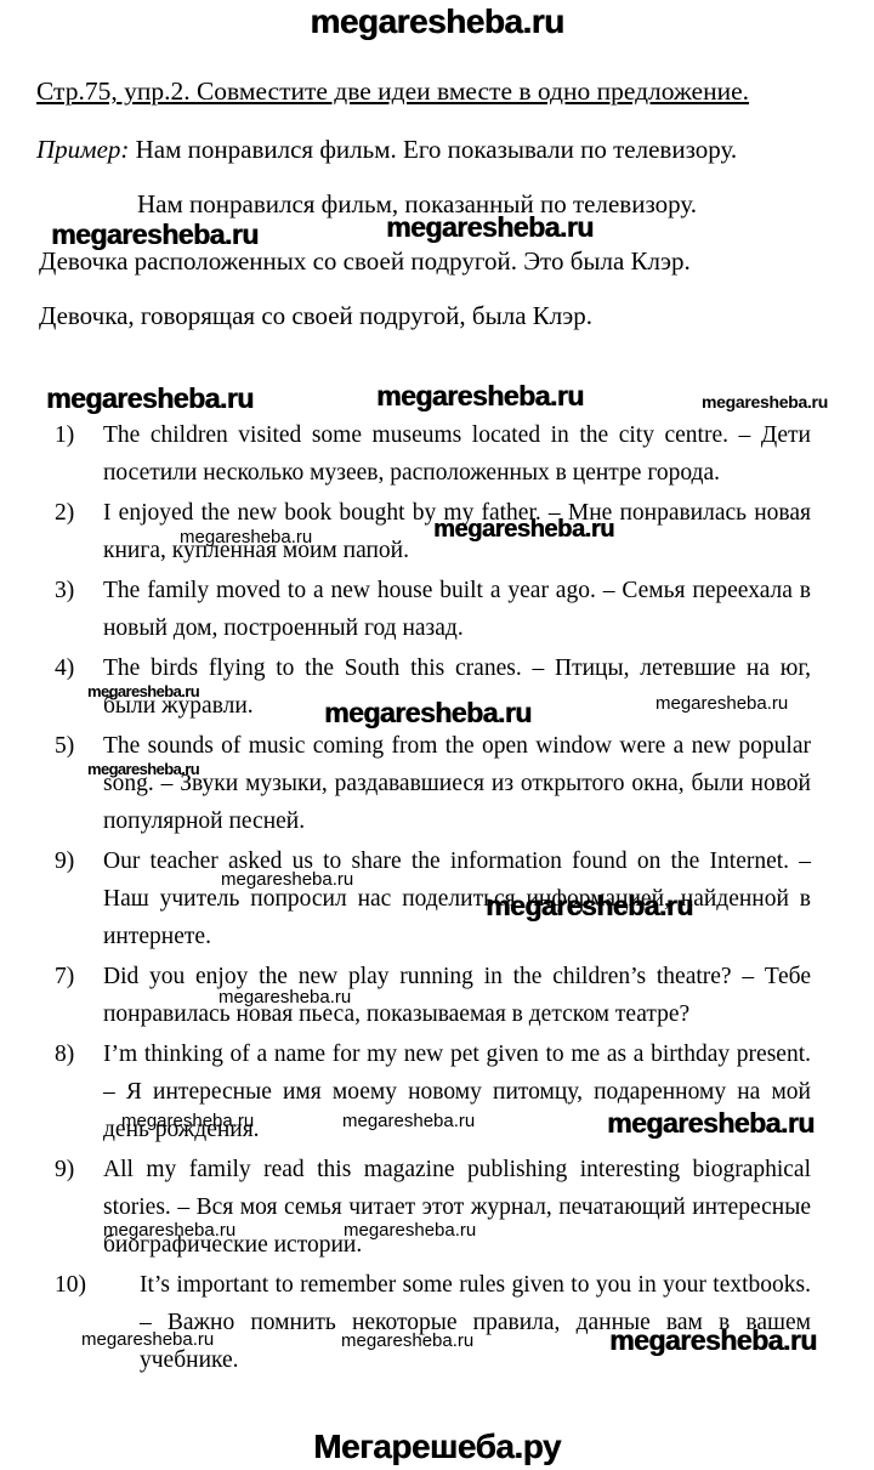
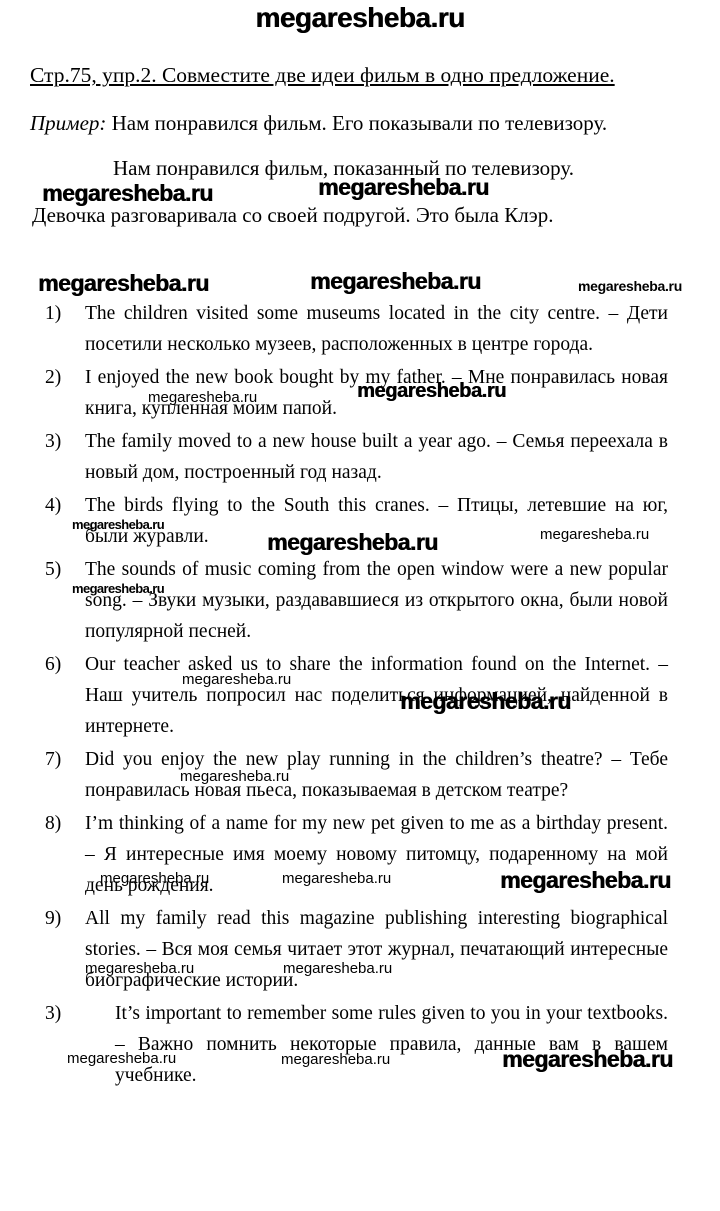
  megaresheba.ru
- Стр.75, упр.2. Совместите две идеи вместе в одно предложение.
+ Стр.75, упр.2. Совместите две идеи фильм в одно предложение.
  Пример: Нам понравился фильм. Его показывали по телевизору.
  Нам понравился фильм, показанный по телевизору.
  megaresheba.ru
  megaresheba.ru
- Девочка расположенных со своей подругой. Это была Клэр.
+ Девочка разговаривала со своей подругой. Это была Клэр.
- Девочка, говорящая со своей подругой, была Клэр.
  megaresheba.ru
  megaresheba.ru
  megaresheba.ru
  1) The children visited some museums located in the city centre. – Дети посетили несколько музеев, расположенных в центре города.
  2) I enjoyed the new book bought by my father. – Мне понравилась новая книга, купленная моим папой.
  megaresheba.ru
  megaresheba.ru
  3) The family moved to a new house built a year ago. – Семья переехала в новый дом, построенный год назад.
  4) The birds flying to the South this cranes. – Птицы, летевшие на юг, были журавли.
  megaresheba.ru
  megaresheba.ru
  megaresheba.ru
  5) The sounds of music coming from the open window were a new popular song. – Звуки музыки, раздававшиеся из открытого окна, были новой популярной песней.
  megaresheba.ru
- 9) Our teacher asked us to share the information found on the Internet. – Наш учитель попросил нас поделиться информацией, найденной в интернете.
+ 6) Our teacher asked us to share the information found on the Internet. – Наш учитель попросил нас поделиться информацией, найденной в интернете.
  megaresheba.ru
  megaresheba.ru
  7) Did you enjoy the new play running in the children’s theatre? – Тебе понравилась новая пьеса, показываемая в детском театре?
  megaresheba.ru
  8) I’m thinking of a name for my new pet given to me as a birthday present. – Я интересные имя моему новому питомцу, подаренному на мой день рождения.
  megaresheba.ru
  megaresheba.ru
  megaresheba.ru
  9) All my family read this magazine publishing interesting biographical stories. – Вся моя семья читает этот журнал, печатающий интересные биографические истории.
  megaresheba.ru
  megaresheba.ru
- 10) It’s important to remember some rules given to you in your textbooks. – Важно помнить некоторые правила, данные вам в вашем учебнике.
+ 3) It’s important to remember some rules given to you in your textbooks. – Важно помнить некоторые правила, данные вам в вашем учебнике.
  megaresheba.ru
  megaresheba.ru
  megaresheba.ru
- Мегарешеба.ру
